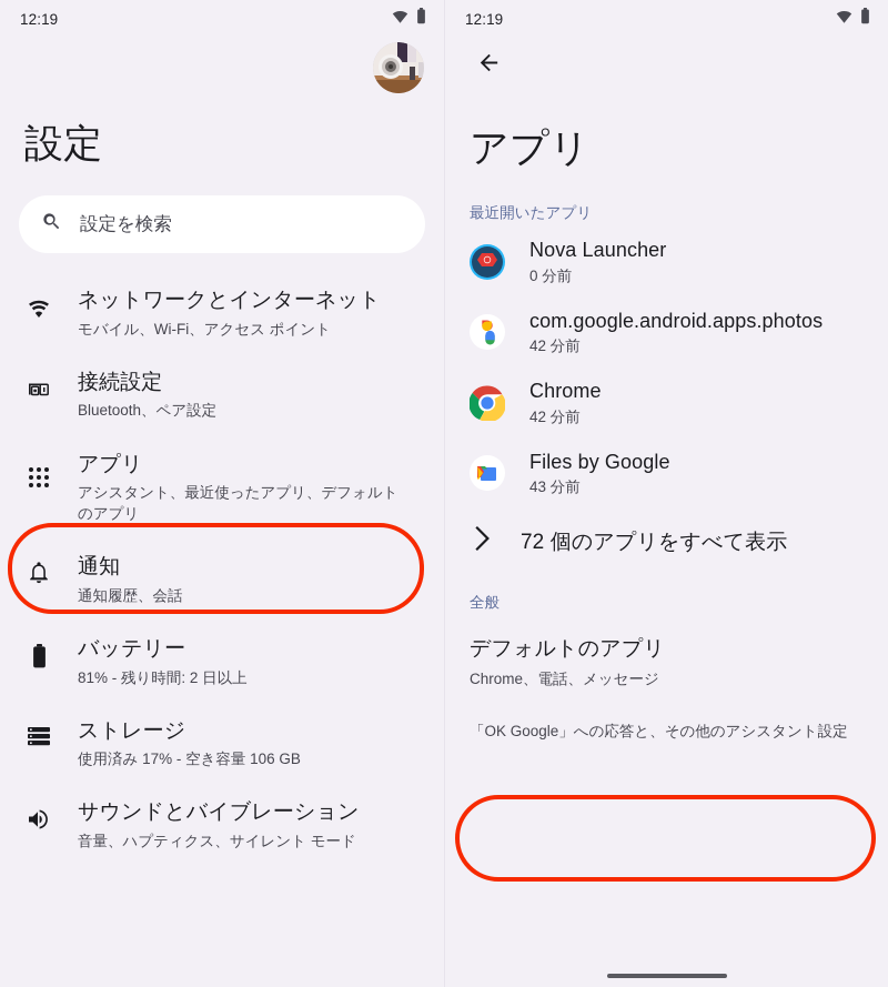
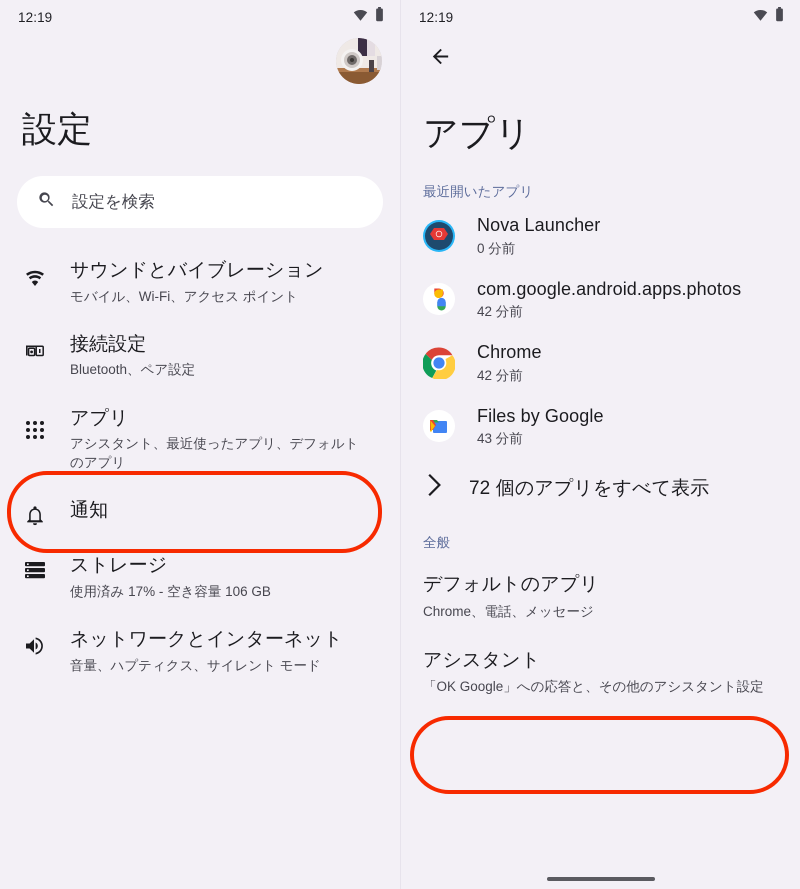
  12:19
  設定
  設定を検索
- ネットワークとインターネット
+ サウンドとバイブレーション
  モバイル、Wi-Fi、アクセス ポイント
  接続設定
  Bluetooth、ペア設定
  アプリ
  アシスタント、最近使ったアプリ、デフォルトのアプリ
  通知
- 通知履歴、会話
- バッテリー
- 81% - 残り時間: 2 日以上
  ストレージ
  使用済み 17% - 空き容量 106 GB
- サウンドとバイブレーション
+ ネットワークとインターネット
  音量、ハプティクス、サイレント モード
  12:19
  アプリ
  最近開いたアプリ
  Nova Launcher
  0 分前
  com.google.android.apps.photos
  42 分前
  Chrome
  42 分前
  Files by Google
  43 分前
  72 個のアプリをすべて表示
  全般
  デフォルトのアプリ
  Chrome、電話、メッセージ
+ アシスタント
  「OK Google」への応答と、その他のアシスタント設定
